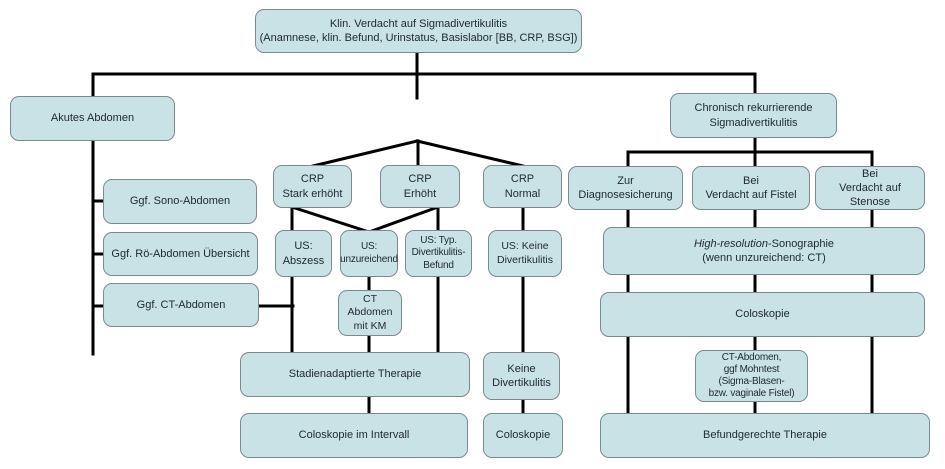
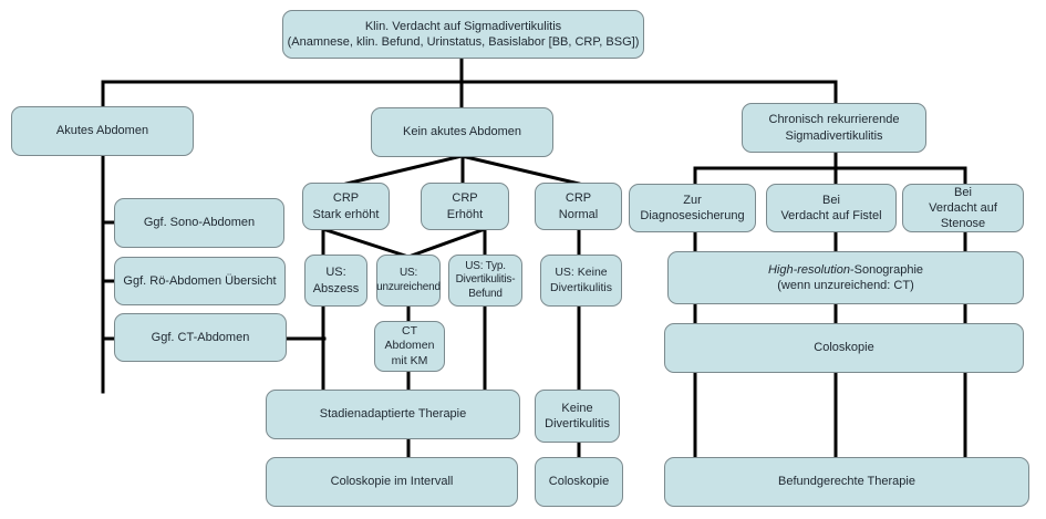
  Klin. Verdacht auf Sigmadivertikulitis
  (Anamnese, klin. Befund, Urinstatus, Basislabor [BB, CRP, BSG])
  Akutes Abdomen
+ Kein akutes Abdomen
  Chronisch rekurrierende
  Sigmadivertikulitis
  Ggf. Sono-Abdomen
  Ggf. Rö-Abdomen Übersicht
  Ggf. CT-Abdomen
  CRP
  Stark erhöht
  CRP
  Erhöht
  CRP
  Normal
  US:
  Abszess
  US:
  unzureichend
  US: Typ.
  Divertikulitis-
  Befund
  US: Keine
  Divertikulitis
  CT
  Abdomen
  mit KM
  Stadienadaptierte Therapie
  Keine
  Divertikulitis
  Coloskopie im Intervall
  Coloskopie
  Zur
  Diagnosesicherung
  Bei
  Verdacht auf Fistel
  Bei
  Verdacht auf Stenose
  High-resolution-Sonographie
  (wenn unzureichend: CT)
  Coloskopie
- CT-Abdomen,
- ggf Mohntest
- (Sigma-Blasen-
- bzw. vaginale Fistel)
  Befundgerechte Therapie
